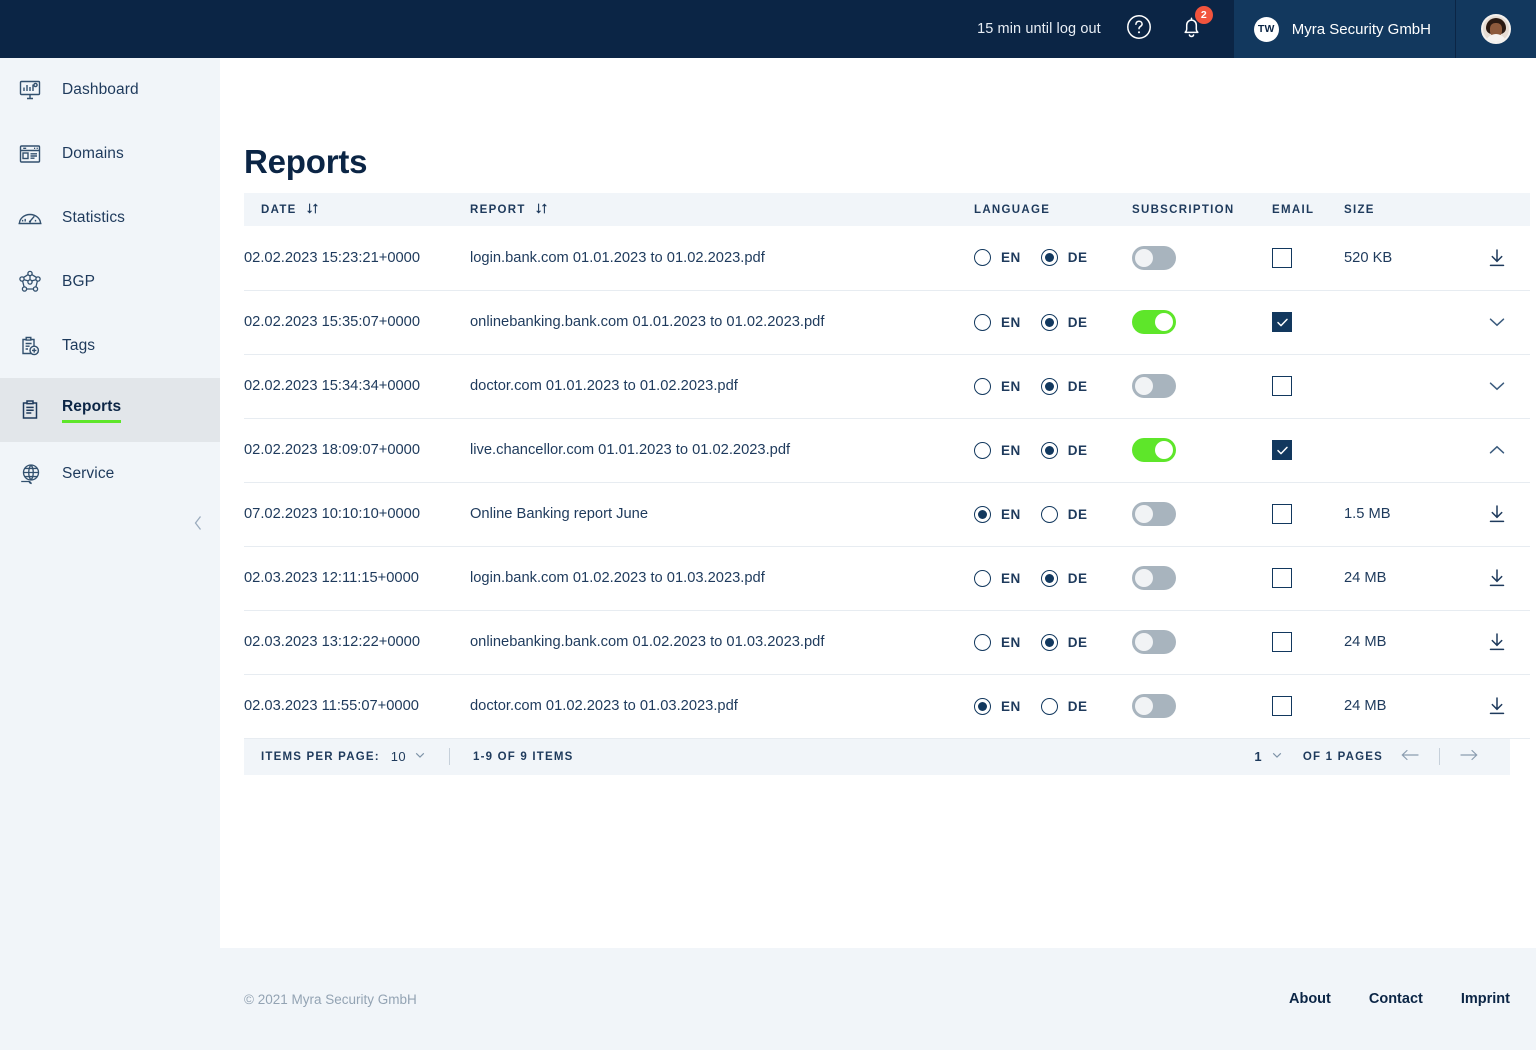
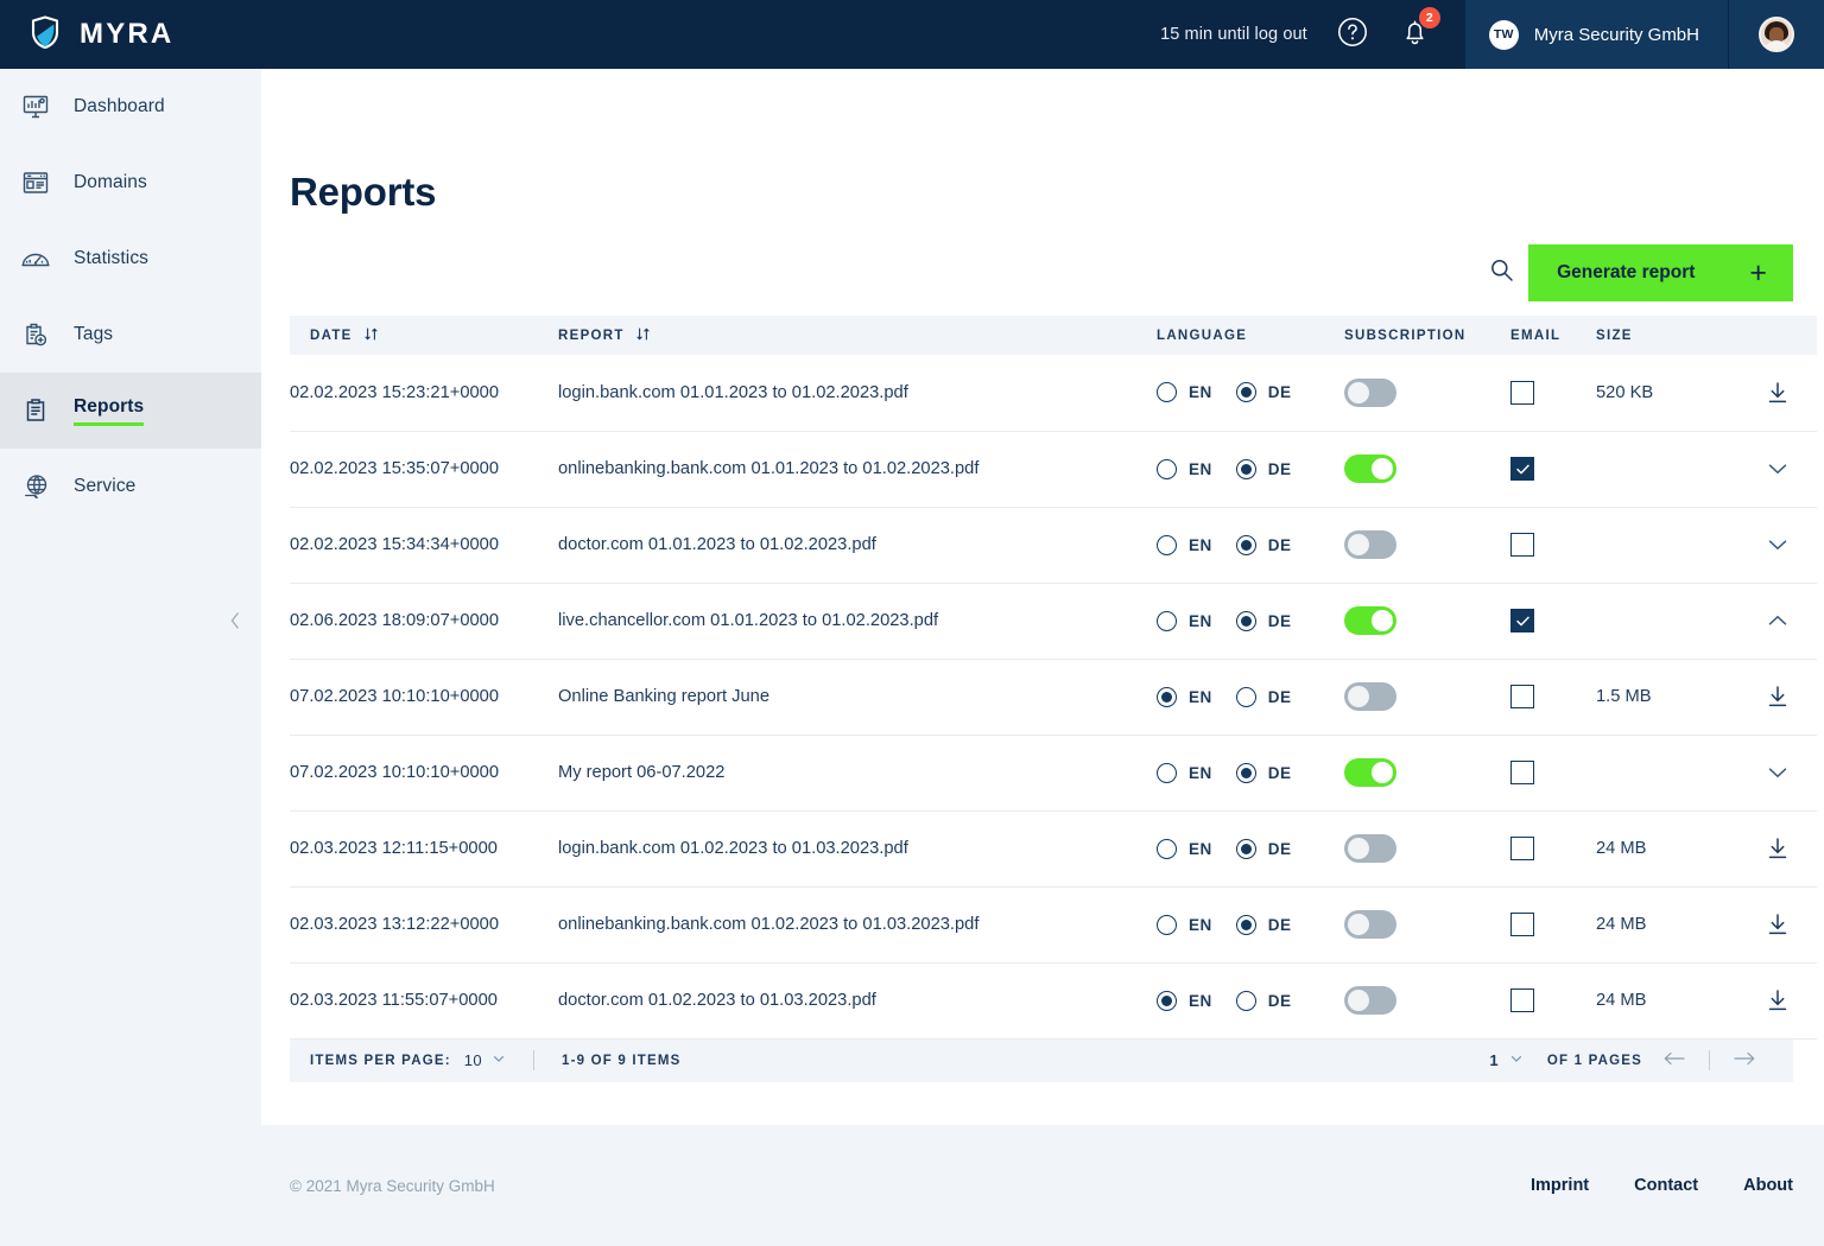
+ MYRA
  15 min until log out
  2
  TW
  Myra Security GmbH
  Dashboard
  Domains
  Statistics
- BGP
  Tags
  Reports
  Service
  Reports
+ Generate report
+ +
  DATE	REPORT	LANGUAGE	SUBSCRIPTION	EMAIL	SIZE
  02.02.2023 15:23:21+0000	login.bank.com 01.01.2023 to 01.02.2023.pdf	EN DE			520 KB
  02.02.2023 15:35:07+0000	onlinebanking.bank.com 01.01.2023 to 01.02.2023.pdf	EN DE
  02.02.2023 15:34:34+0000	doctor.com 01.01.2023 to 01.02.2023.pdf	EN DE
- 02.02.2023 18:09:07+0000	live.chancellor.com 01.01.2023 to 01.02.2023.pdf	EN DE
+ 02.06.2023 18:09:07+0000	live.chancellor.com 01.01.2023 to 01.02.2023.pdf	EN DE
  07.02.2023 10:10:10+0000	Online Banking report June	EN DE			1.5 MB
+ 07.02.2023 10:10:10+0000	My report 06-07.2022	EN DE
  02.03.2023 12:11:15+0000	login.bank.com 01.02.2023 to 01.03.2023.pdf	EN DE			24 MB
  02.03.2023 13:12:22+0000	onlinebanking.bank.com 01.02.2023 to 01.03.2023.pdf	EN DE			24 MB
  02.03.2023 11:55:07+0000	doctor.com 01.02.2023 to 01.03.2023.pdf	EN DE			24 MB
  ITEMS PER PAGE:
  10
  1-9 OF 9 ITEMS
  1
  OF 1 PAGES
  © 2021 Myra Security GmbH
- About
+ Imprint
  Contact
- Imprint
+ About
